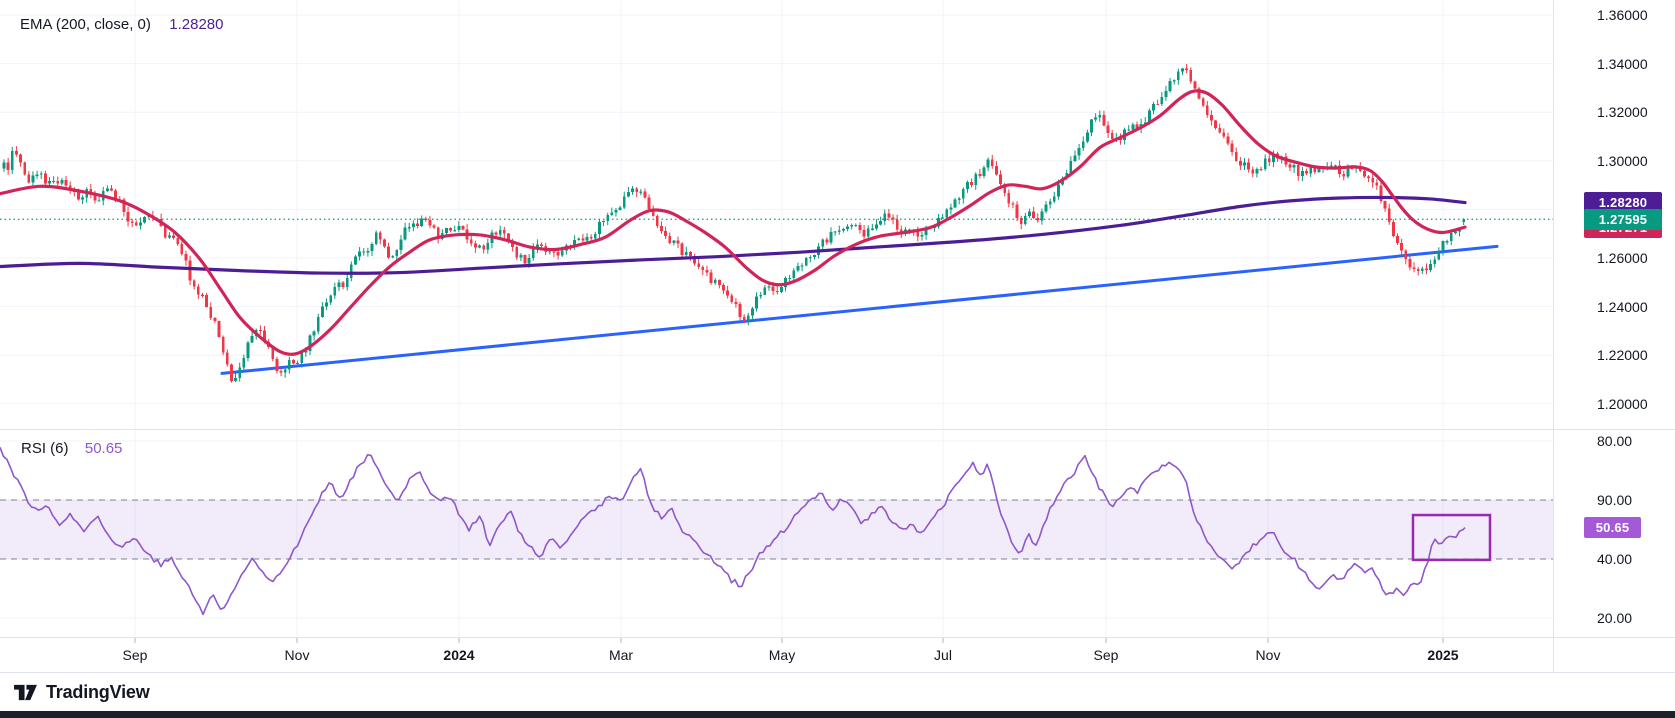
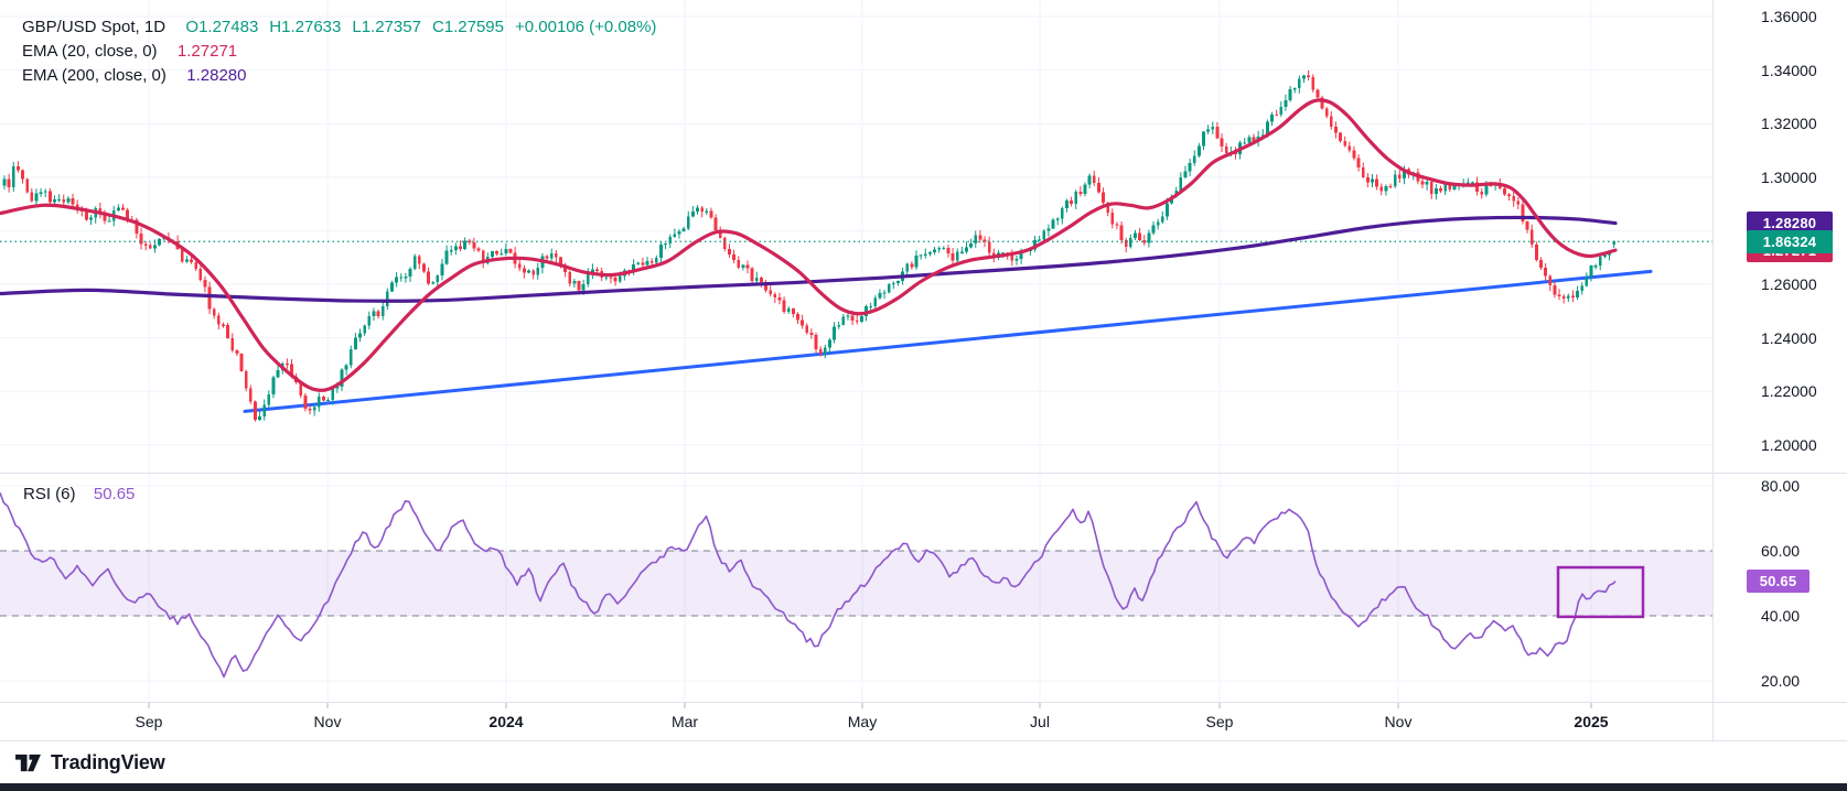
+ GBP/USD Spot, 1D O1.27483 H1.27633 L1.27357 C1.27595 +0.00106 (+0.08%)
+ EMA (20, close, 0) 1.27271
  EMA (200, close, 0) 1.28280
  RSI (6) 50.65
  TradingView
  1.36000
  1.34000
  1.32000
  1.30000
  1.26000
  1.24000
  1.22000
  1.20000
  80.00
- 90.00
+ 60.00
  40.00
  20.00
  1.28280
- 1.27595
+ 1.86324
  50.65
  Sep
  Nov
  2024
  Mar
  May
  Jul
  Sep
  Nov
  2025
